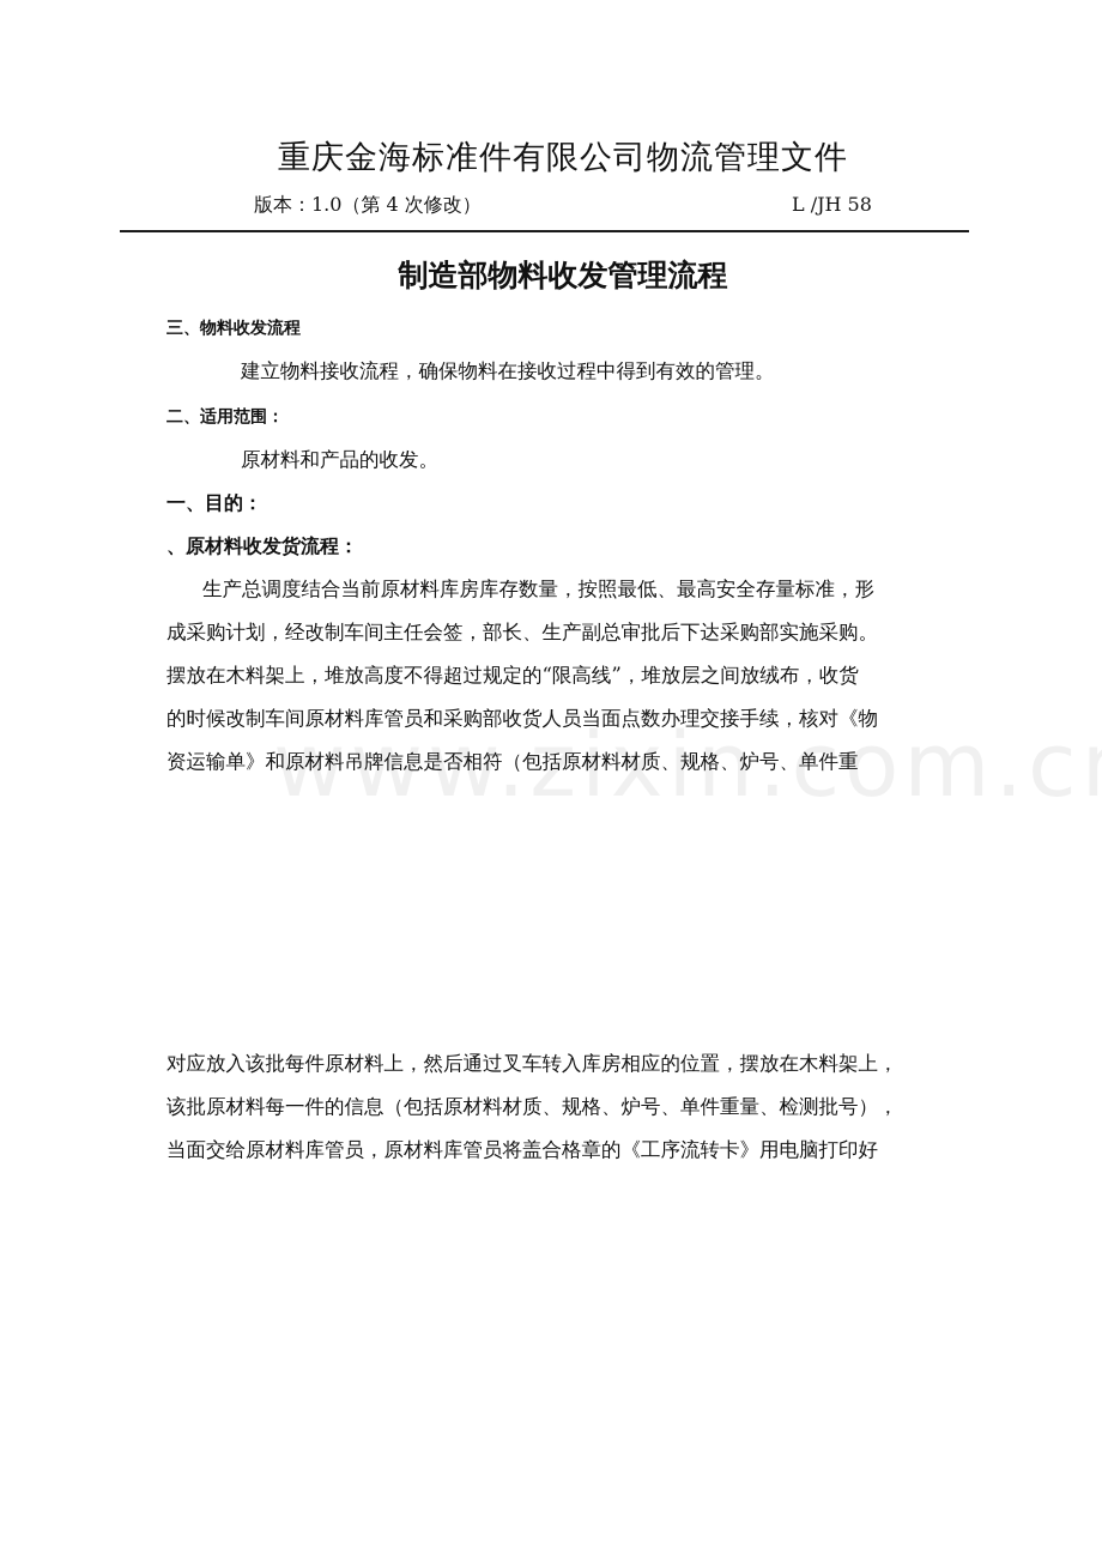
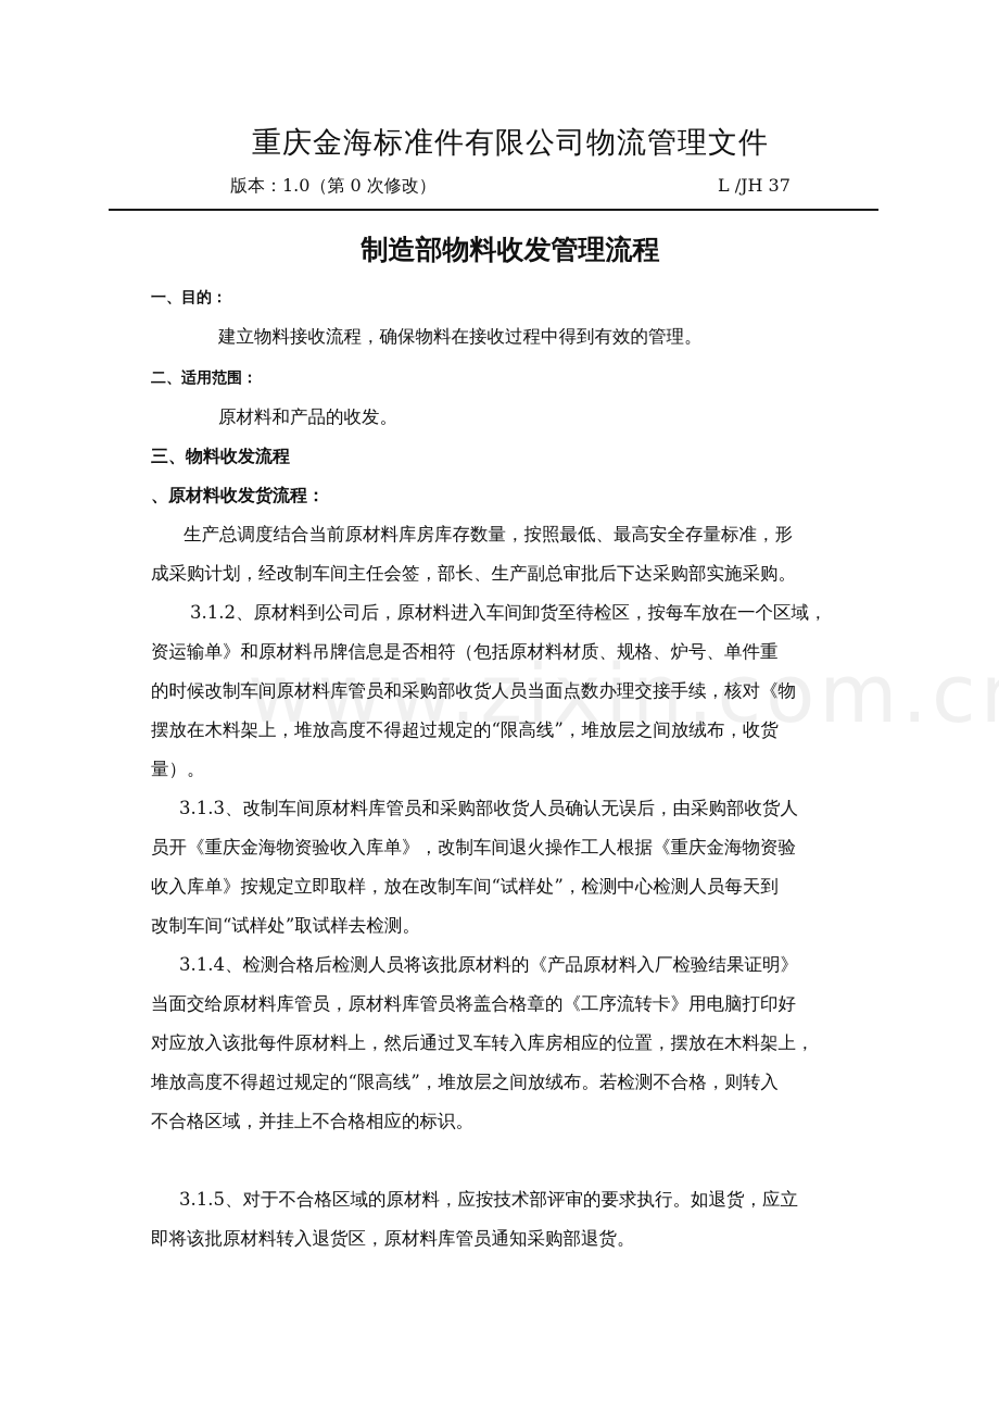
  重庆金海标准件有限公司物流管理文件
- 版本：1.0（第 4 次修改）
+ 版本：1.0（第 0 次修改）
- L /JH 58
+ L /JH 37
  www.zixin.com.c
  制造部物料收发管理流程
- 三、物料收发流程
+ 一、目的：
  建立物料接收流程，确保物料在接收过程中得到有效的管理。
  二、适用范围：
  原材料和产品的收发。
- 一、目的：
+ 三、物料收发流程
  、原材料收发货流程：
  生产总调度结合当前原材料库房库存数量，按照最低、最高安全存量标准，形
  成采购计划，经改制车间主任会签，部长、生产副总审批后下达采购部实施采购。
+ 3.1.2、原材料到公司后，原材料进入车间卸货至待检区，按每车放在一个区域，
- 摆放在木料架上，堆放高度不得超过规定的“限高线”，堆放层之间放绒布，收货
+ 资运输单》和原材料吊牌信息是否相符（包括原材料材质、规格、炉号、单件重
  的时候改制车间原材料库管员和采购部收货人员当面点数办理交接手续，核对《物
- 资运输单》和原材料吊牌信息是否相符（包括原材料材质、规格、炉号、单件重
+ 摆放在木料架上，堆放高度不得超过规定的“限高线”，堆放层之间放绒布，收货
+ 量）。
+ 3.1.3、改制车间原材料库管员和采购部收货人员确认无误后，由采购部收货人
+ 员开《重庆金海物资验收入库单》，改制车间退火操作工人根据《重庆金海物资验
+ 收入库单》按规定立即取样，放在改制车间“试样处”，检测中心检测人员每天到
+ 改制车间“试样处”取试样去检测。
+ 3.1.4、检测合格后检测人员将该批原材料的《产品原材料入厂检验结果证明》
- 对应放入该批每件原材料上，然后通过叉车转入库房相应的位置，摆放在木料架上，
+ 当面交给原材料库管员，原材料库管员将盖合格章的《工序流转卡》用电脑打印好
- 该批原材料每一件的信息（包括原材料材质、规格、炉号、单件重量、检测批号），
- 当面交给原材料库管员，原材料库管员将盖合格章的《工序流转卡》用电脑打印好
+ 对应放入该批每件原材料上，然后通过叉车转入库房相应的位置，摆放在木料架上，
+ 堆放高度不得超过规定的“限高线”，堆放层之间放绒布。若检测不合格，则转入
+ 不合格区域，并挂上不合格相应的标识。
+ 3.1.5、对于不合格区域的原材料，应按技术部评审的要求执行。如退货，应立
+ 即将该批原材料转入退货区，原材料库管员通知采购部退货。
